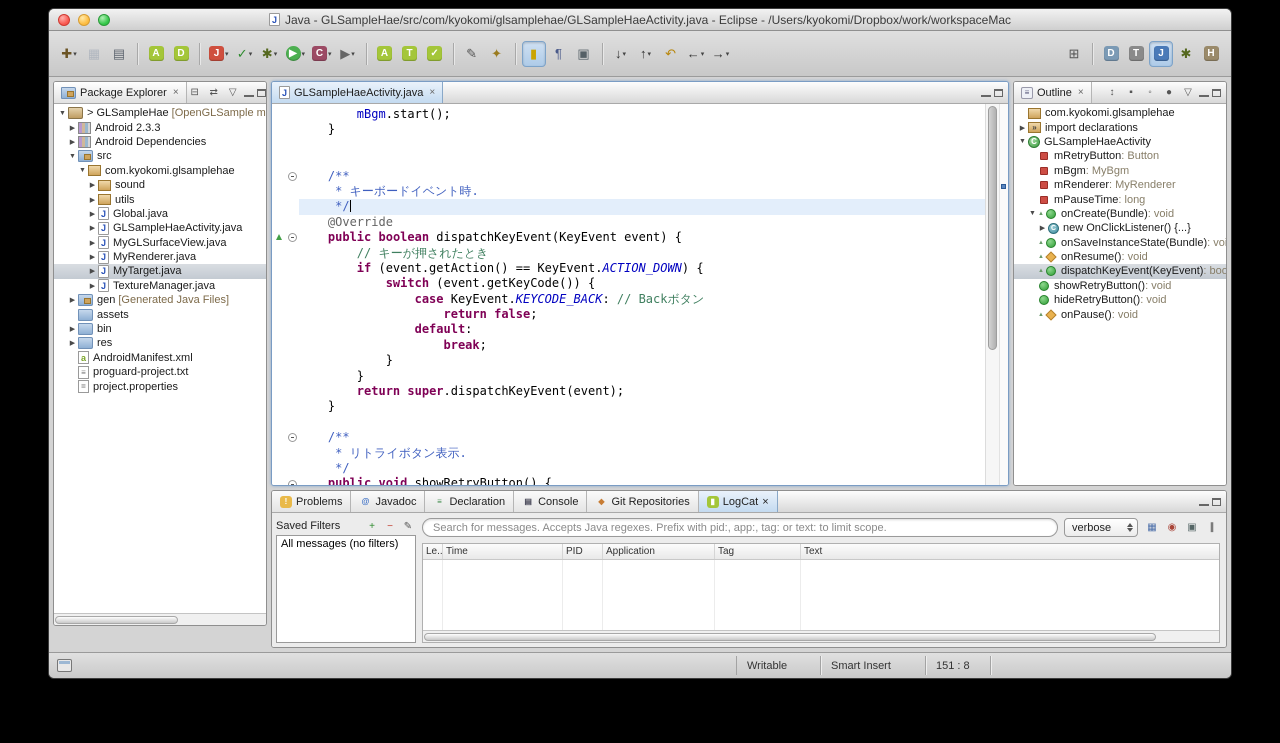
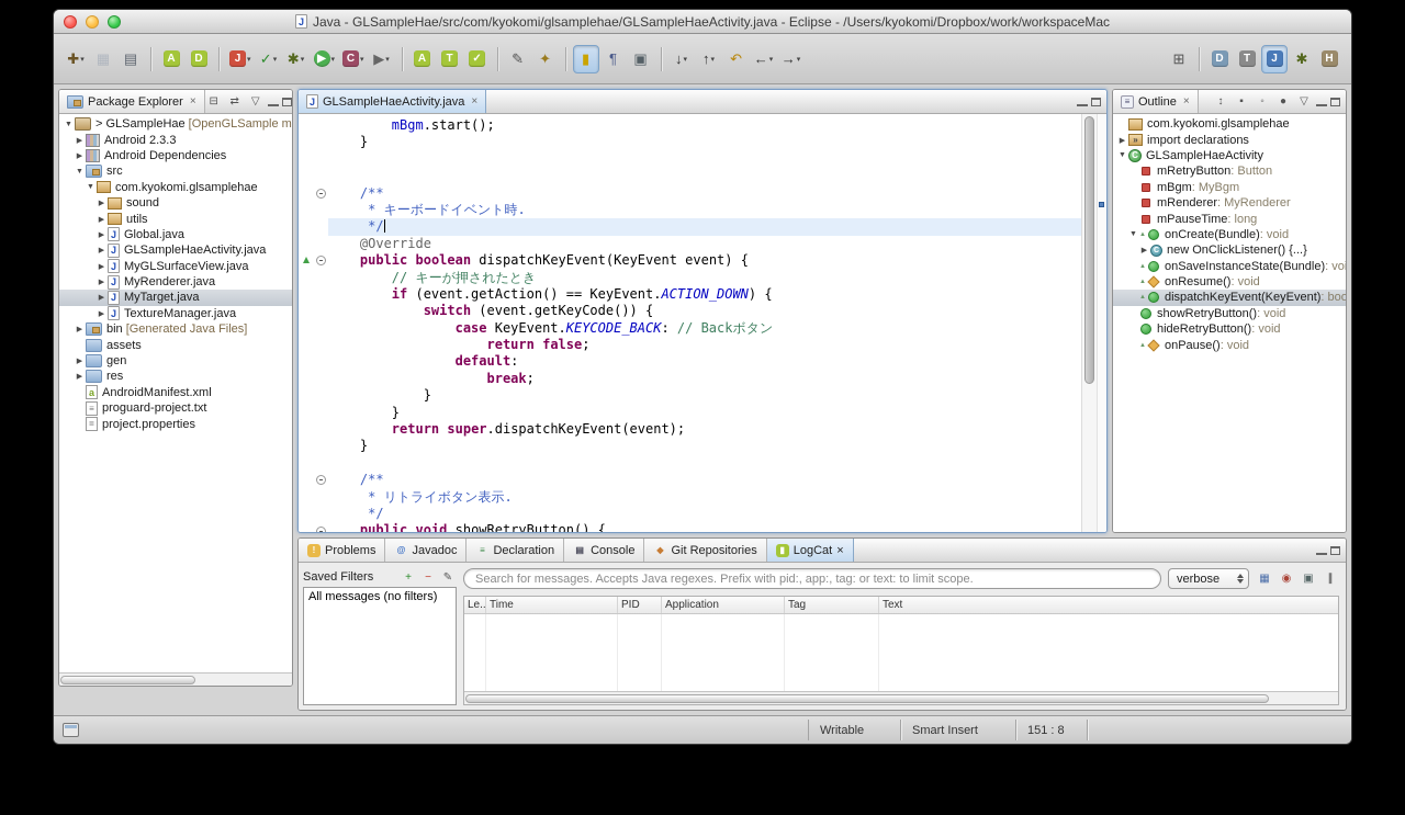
  Java - GLSampleHae/src/com/kyokomi/glsamplehae/GLSampleHaeActivity.java - Eclipse - /Users/kyokomi/Dropbox/work/workspaceMac
  ✚
  ▦
  ▤
  A
  D
  J
  ✓
  ✱
  ▶
  C
  ▶
  A
  T
  ✓
  ✎
  ✦
  ▮
  ¶
  ▣
  ↓
  ↑
  ↶
  ←
  →
  ⊞
  D
  T
  J
  ✱
  H
  Package Explorer
  ×
  ⊟
  ⇄
  ▽
  > GLSampleHae
  [OpenGLSample m
  Android 2.3.3
  Android Dependencies
  src
  com.kyokomi.glsamplehae
  sound
  utils
  Global.java
  GLSampleHaeActivity.java
  MyGLSurfaceView.java
  MyRenderer.java
  MyTarget.java
  TextureManager.java
- gen
+ bin
  [Generated Java Files]
  assets
- bin
+ gen
  res
  AndroidManifest.xml
  proguard-project.txt
  project.properties
  GLSampleHaeActivity.java
  ×
  mBgm.start();
  }
  /**
  * キーボードイベント時.
  */
  @Override
  public boolean dispatchKeyEvent(KeyEvent event) {
  // キーが押されたとき
  if (event.getAction() == KeyEvent.ACTION_DOWN) {
  switch (event.getKeyC​ode()) {
  case KeyEvent.KEYCODE_BACK: // Backボタン
  return false;
  default:
  break;
  }
  }
  return super.dispatchKeyEvent(event);
  }
  /**
  * リトライボタン表示.
  */
  public void showRetryButton() {
  Outline
  ×
  ↕
  ▪
  ◦
  ●
  ▽
  com.kyokomi.glsamplehae
  import declarations
  GLSampleHaeActivity
  mRetryButton
  : Button
  mBgm
  : MyBgm
  mRenderer
  : MyRenderer
  mPauseTime
  : long
  onCreate(Bundle)
  : void
  new OnClickListener() {...}
  onSaveInstanceState(Bundle)
  onResume()
  : void
  dispatchKeyEvent(KeyEvent)
  showRetryButton()
  : void
  hideRetryButton()
  : void
  onPause()
  : void
  !
  Problems
  @
  Javadoc
  ≡
  Declaration
  ▤
  Console
  ◆
  Git Repositories
  ▮
  LogCat
  ×
  Saved Filters
  +
  −
  ✎
  All messages (no filters)
  Search for messages. Accepts Java regexes. Prefix with pid:, app:, tag: or text: to limit scope.
  verbose
  ▦
  ◉
  ▣
  ∥
  Le..
  Time
  PID
  Application
  Tag
  Text
  Writable
  Smart Insert
  151 : 8
